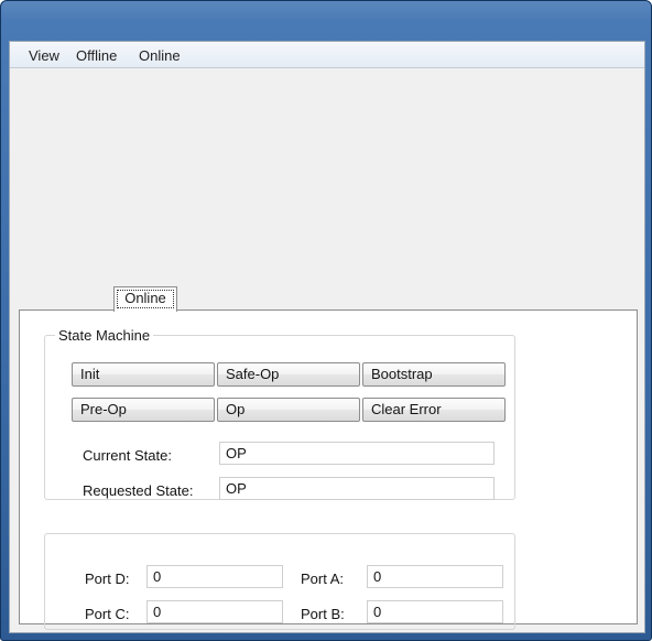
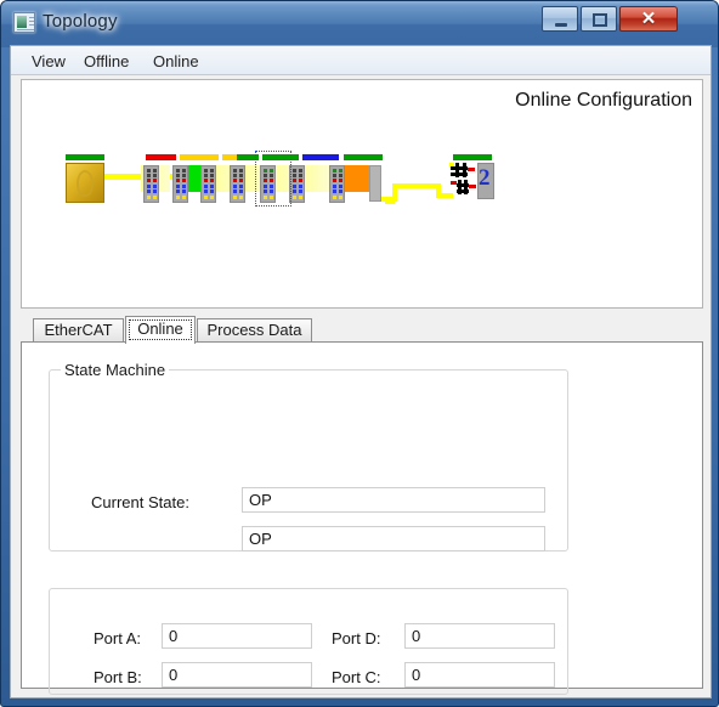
+ Topology
+ ✕
  View
  Offline
  Online
+ Online Configuration
+ 2
+ EtherCAT
  Online
+ Process Data
  State Machine
- Init
- Safe-Op
- Bootstrap
- Pre-Op
- Op
- Clear Error
  Current State:
  OP
- Requested State:
  OP
- Port D:
+ Port A:
  0
- Port C:
+ Port B:
  0
- Port A:
+ Port D:
  0
- Port B:
+ Port C:
  0
